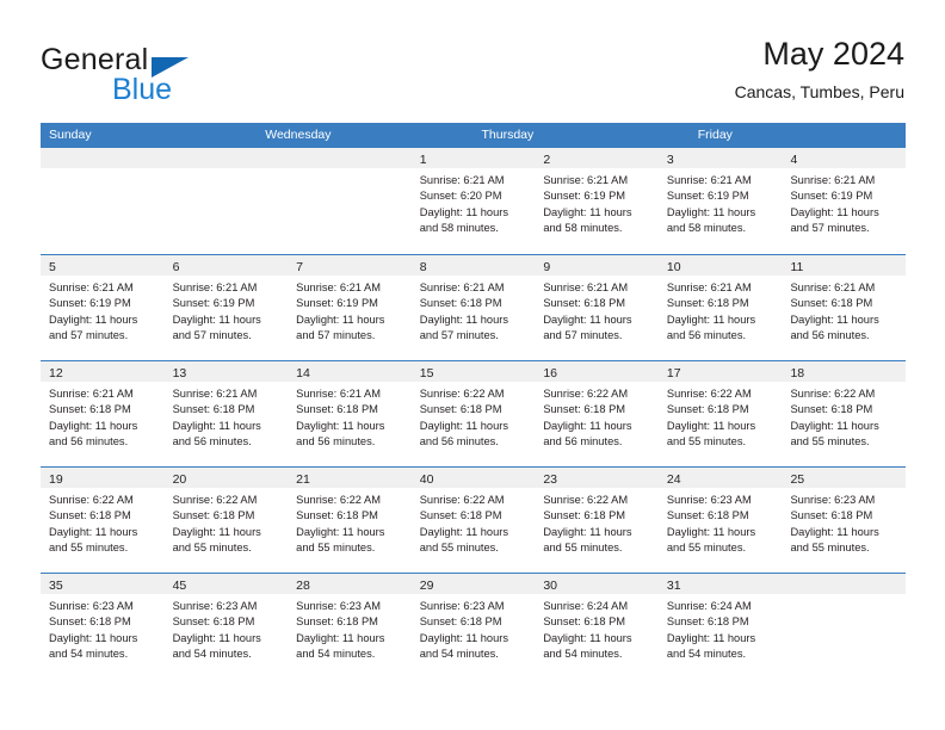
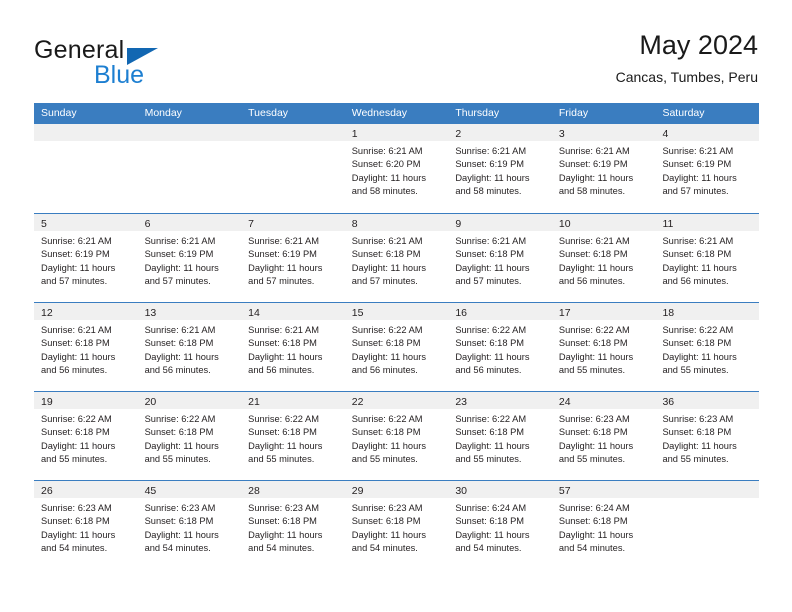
  General
  Blue
  May 2024
  Cancas, Tumbes, Peru
  Sunday
+ Monday
+ Tuesday
  Wednesday
  Thursday
  Friday
+ Saturday
  1
  Sunrise: 6:21 AM
  Sunset: 6:20 PM
  Daylight: 11 hours
  and 58 minutes.
  2
  Sunrise: 6:21 AM
  Sunset: 6:19 PM
  Daylight: 11 hours
  and 58 minutes.
  3
  Sunrise: 6:21 AM
  Sunset: 6:19 PM
  Daylight: 11 hours
  and 58 minutes.
  4
  Sunrise: 6:21 AM
  Sunset: 6:19 PM
  Daylight: 11 hours
  and 57 minutes.
  5
  Sunrise: 6:21 AM
  Sunset: 6:19 PM
  Daylight: 11 hours
  and 57 minutes.
  6
  Sunrise: 6:21 AM
  Sunset: 6:19 PM
  Daylight: 11 hours
  and 57 minutes.
  7
  Sunrise: 6:21 AM
  Sunset: 6:19 PM
  Daylight: 11 hours
  and 57 minutes.
  8
  Sunrise: 6:21 AM
  Sunset: 6:18 PM
  Daylight: 11 hours
  and 57 minutes.
  9
  Sunrise: 6:21 AM
  Sunset: 6:18 PM
  Daylight: 11 hours
  and 57 minutes.
  10
  Sunrise: 6:21 AM
  Sunset: 6:18 PM
  Daylight: 11 hours
  and 56 minutes.
  11
  Sunrise: 6:21 AM
  Sunset: 6:18 PM
  Daylight: 11 hours
  and 56 minutes.
  12
  Sunrise: 6:21 AM
  Sunset: 6:18 PM
  Daylight: 11 hours
  and 56 minutes.
  13
  Sunrise: 6:21 AM
  Sunset: 6:18 PM
  Daylight: 11 hours
  and 56 minutes.
  14
  Sunrise: 6:21 AM
  Sunset: 6:18 PM
  Daylight: 11 hours
  and 56 minutes.
  15
  Sunrise: 6:22 AM
  Sunset: 6:18 PM
  Daylight: 11 hours
  and 56 minutes.
  16
  Sunrise: 6:22 AM
  Sunset: 6:18 PM
  Daylight: 11 hours
  and 56 minutes.
  17
  Sunrise: 6:22 AM
  Sunset: 6:18 PM
  Daylight: 11 hours
  and 55 minutes.
  18
  Sunrise: 6:22 AM
  Sunset: 6:18 PM
  Daylight: 11 hours
  and 55 minutes.
  19
  Sunrise: 6:22 AM
  Sunset: 6:18 PM
  Daylight: 11 hours
  and 55 minutes.
  20
  Sunrise: 6:22 AM
  Sunset: 6:18 PM
  Daylight: 11 hours
  and 55 minutes.
  21
  Sunrise: 6:22 AM
  Sunset: 6:18 PM
  Daylight: 11 hours
  and 55 minutes.
- 40
+ 22
  Sunrise: 6:22 AM
  Sunset: 6:18 PM
  Daylight: 11 hours
  and 55 minutes.
  23
  Sunrise: 6:22 AM
  Sunset: 6:18 PM
  Daylight: 11 hours
  and 55 minutes.
  24
  Sunrise: 6:23 AM
  Sunset: 6:18 PM
  Daylight: 11 hours
  and 55 minutes.
- 25
+ 36
  Sunrise: 6:23 AM
  Sunset: 6:18 PM
  Daylight: 11 hours
  and 55 minutes.
- 35
+ 26
  Sunrise: 6:23 AM
  Sunset: 6:18 PM
  Daylight: 11 hours
  and 54 minutes.
  45
  Sunrise: 6:23 AM
  Sunset: 6:18 PM
  Daylight: 11 hours
  and 54 minutes.
  28
  Sunrise: 6:23 AM
  Sunset: 6:18 PM
  Daylight: 11 hours
  and 54 minutes.
  29
  Sunrise: 6:23 AM
  Sunset: 6:18 PM
  Daylight: 11 hours
  and 54 minutes.
  30
  Sunrise: 6:24 AM
  Sunset: 6:18 PM
  Daylight: 11 hours
  and 54 minutes.
- 31
+ 57
  Sunrise: 6:24 AM
  Sunset: 6:18 PM
  Daylight: 11 hours
  and 54 minutes.
